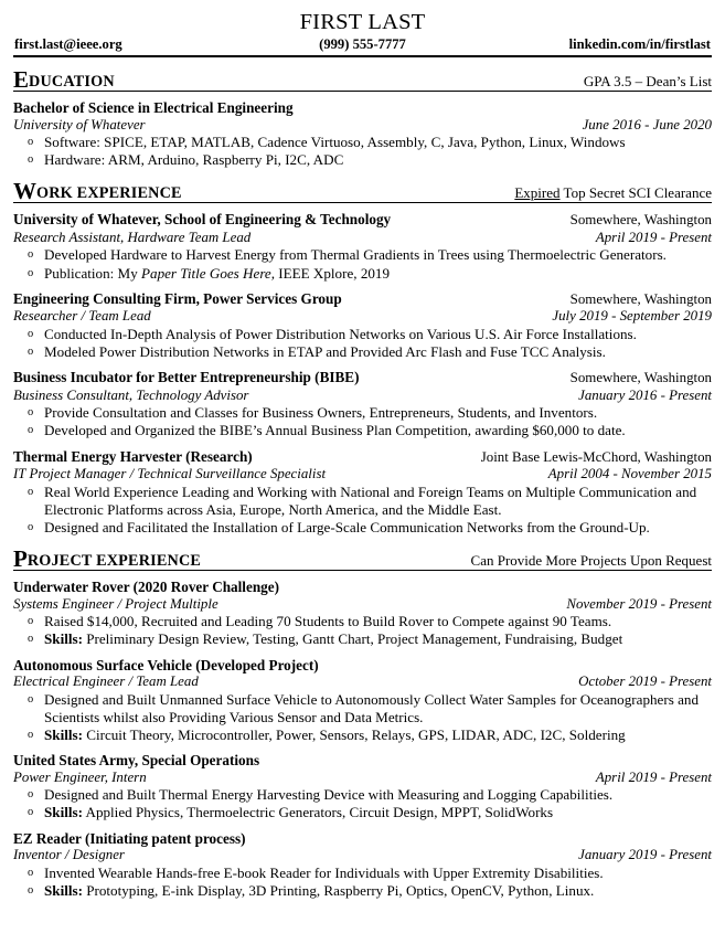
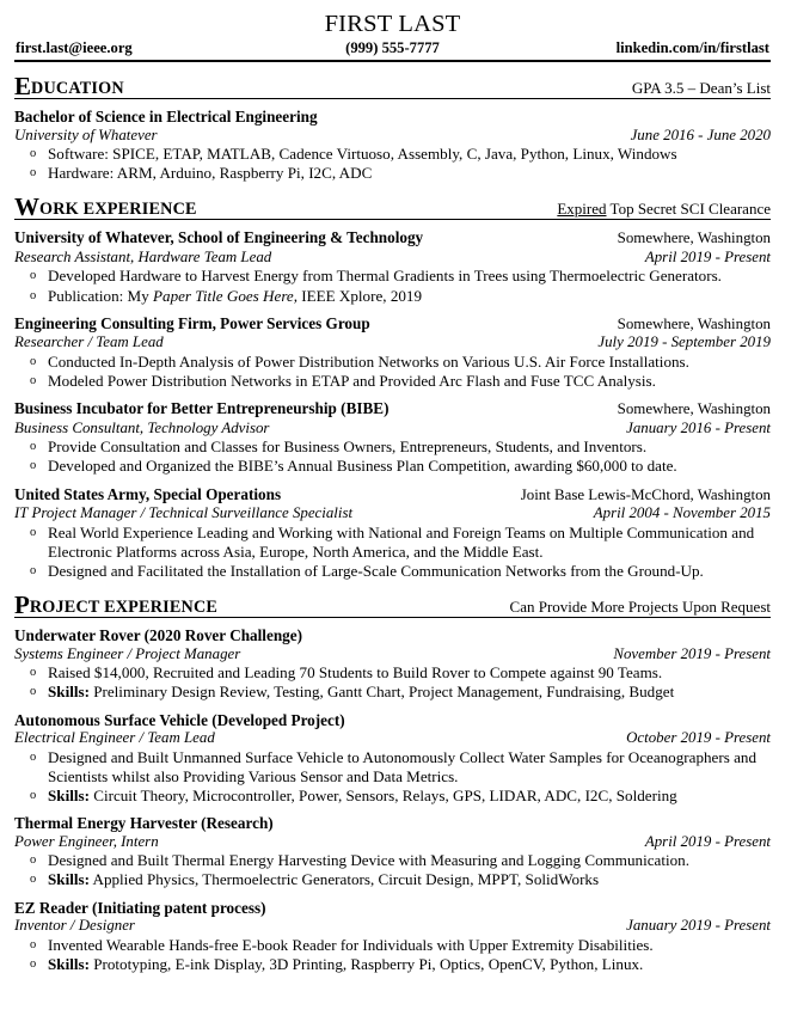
  FIRST LAST
  first.last@ieee.org
  (999) 555-7777
  linkedin.com/in/firstlast
  EDUCATION
  GPA 3.5 – Dean’s List
  Bachelor of Science in Electrical Engineering
  University of Whatever
  June 2016 - June 2020
  Software: SPICE, ETAP, MATLAB, Cadence Virtuoso, Assembly, C, Java, Python, Linux, Windows
  Hardware: ARM, Arduino, Raspberry Pi, I2C, ADC
  WORK EXPERIENCE
  Expired Top Secret SCI Clearance
  University of Whatever, School of Engineering & Technology
  Somewhere, Washington
  Research Assistant, Hardware Team Lead
  April 2019 - Present
  Developed Hardware to Harvest Energy from Thermal Gradients in Trees using Thermoelectric Generators.
  Publication: My Paper Title Goes Here, IEEE Xplore, 2019
  Engineering Consulting Firm, Power Services Group
  Somewhere, Washington
  Researcher / Team Lead
  July 2019 - September 2019
  Conducted In-Depth Analysis of Power Distribution Networks on Various U.S. Air Force Installations.
  Modeled Power Distribution Networks in ETAP and Provided Arc Flash and Fuse TCC Analysis.
  Business Incubator for Better Entrepreneurship (BIBE)
  Somewhere, Washington
  Business Consultant, Technology Advisor
  January 2016 - Present
  Provide Consultation and Classes for Business Owners, Entrepreneurs, Students, and Inventors.
  Developed and Organized the BIBE’s Annual Business Plan Competition, awarding $60,000 to date.
- Thermal Energy Harvester (Research)
+ United States Army, Special Operations
  Joint Base Lewis-McChord, Washington
  IT Project Manager / Technical Surveillance Specialist
  April 2004 - November 2015
  Real World Experience Leading and Working with National and Foreign Teams on Multiple Communication and Electronic Platforms across Asia, Europe, North America, and the Middle East.
  Designed and Facilitated the Installation of Large-Scale Communication Networks from the Ground-Up.
  PROJECT EXPERIENCE
  Can Provide More Projects Upon Request
  Underwater Rover (2020 Rover Challenge)
- Systems Engineer / Project Multiple
+ Systems Engineer / Project Manager
  November 2019 - Present
  Raised $14,000, Recruited and Leading 70 Students to Build Rover to Compete against 90 Teams.
  Skills: Preliminary Design Review, Testing, Gantt Chart, Project Management, Fundraising, Budget
  Autonomous Surface Vehicle (Developed Project)
  Electrical Engineer / Team Lead
  October 2019 - Present
  Designed and Built Unmanned Surface Vehicle to Autonomously Collect Water Samples for Oceanographers and Scientists whilst also Providing Various Sensor and Data Metrics.
  Skills: Circuit Theory, Microcontroller, Power, Sensors, Relays, GPS, LIDAR, ADC, I2C, Soldering
- United States Army, Special Operations
+ Thermal Energy Harvester (Research)
  Power Engineer, Intern
  April 2019 - Present
- Designed and Built Thermal Energy Harvesting Device with Measuring and Logging Capabilities.
+ Designed and Built Thermal Energy Harvesting Device with Measuring and Logging Communication.
  Skills: Applied Physics, Thermoelectric Generators, Circuit Design, MPPT, SolidWorks
  EZ Reader (Initiating patent process)
  Inventor / Designer
  January 2019 - Present
  Invented Wearable Hands-free E-book Reader for Individuals with Upper Extremity Disabilities.
  Skills: Prototyping, E-ink Display, 3D Printing, Raspberry Pi, Optics, OpenCV, Python, Linux.
